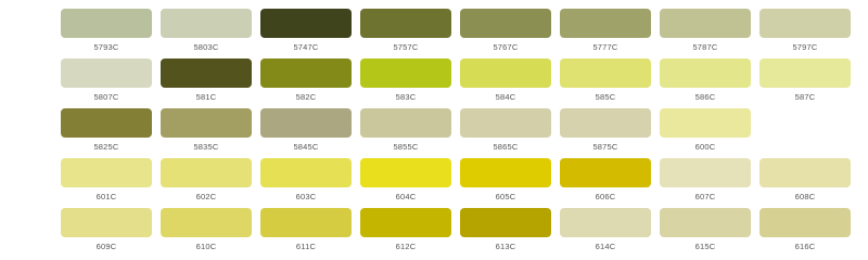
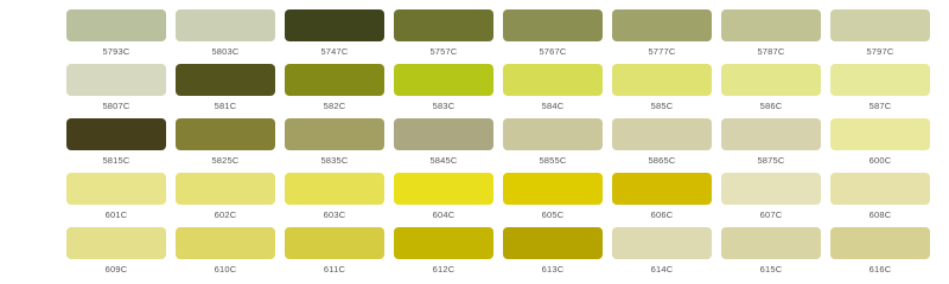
  5793C
  5803C
  5747C
  5757C
  5767C
  5777C
  5787C
  5797C
  5807C
  581C
  582C
  583C
  584C
  585C
  586C
  587C
+ 5815C
  5825C
  5835C
  5845C
  5855C
  5865C
  5875C
  600C
  601C
  602C
  603C
  604C
  605C
  606C
  607C
  608C
  609C
  610C
  611C
  612C
  613C
  614C
  615C
  616C
